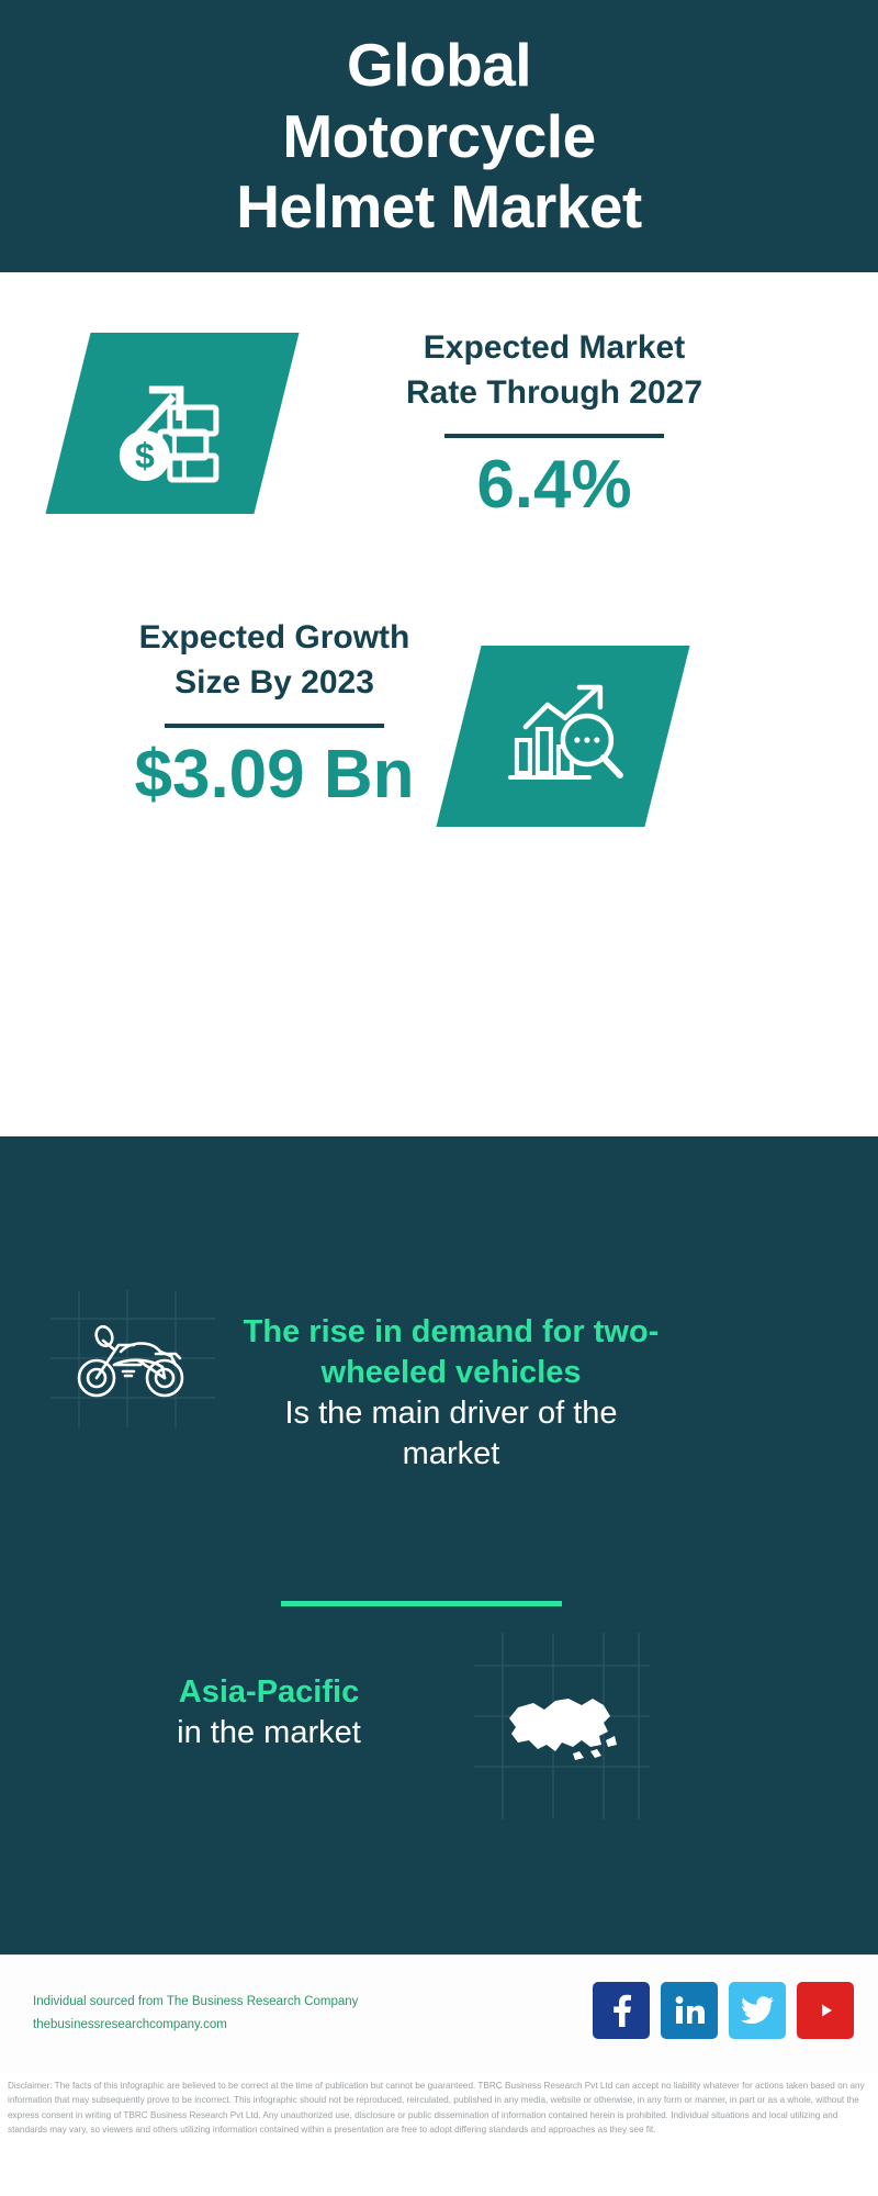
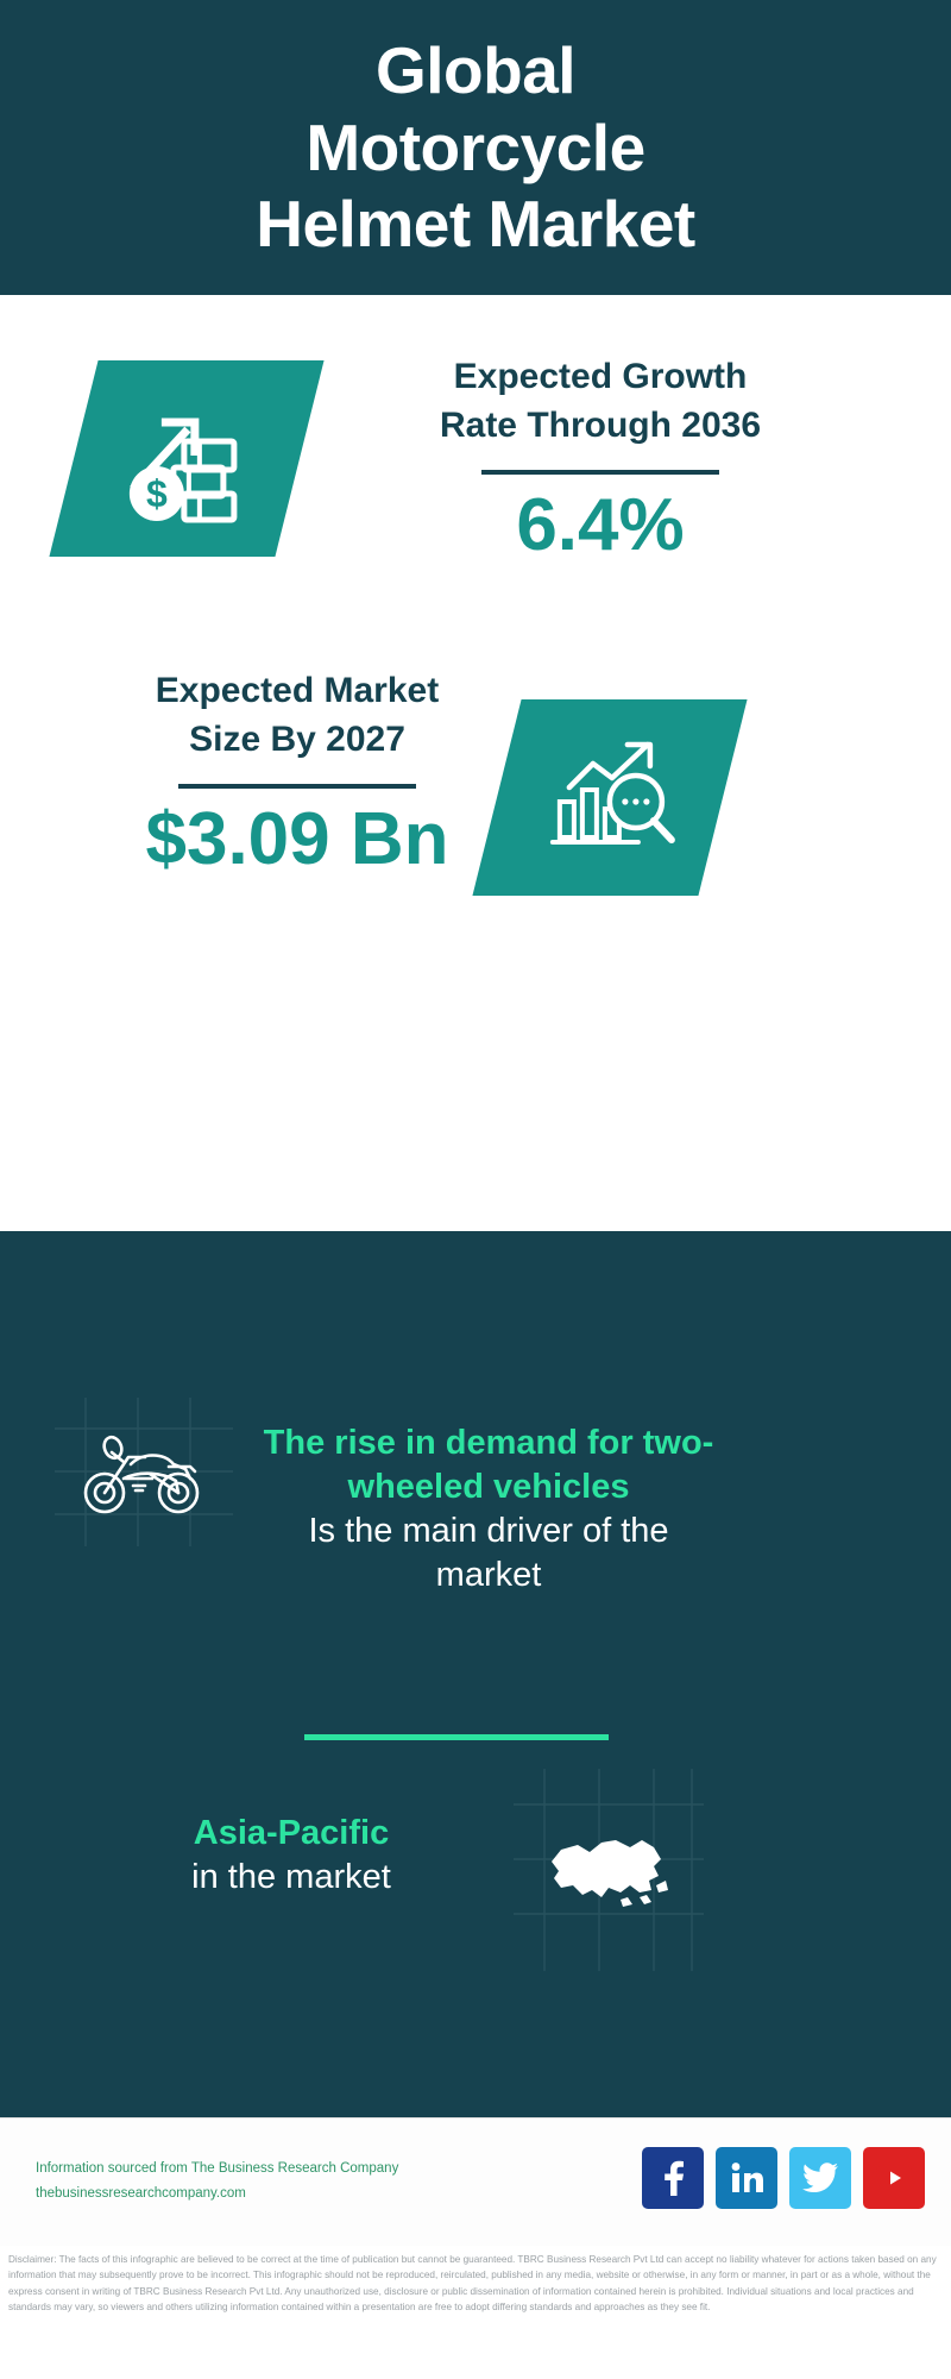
  Global
  Motorcycle
  Helmet Market
- Expected Market
+ Expected Growth
- Rate Through 2027
+ Rate Through 2036
  6.4%
- Expected Growth
+ Expected Market
- Size By 2023
+ Size By 2027
  $3.09 Bn
  The rise in demand for two-
  wheeled vehicles
  Is the main driver of the
  market
  Asia-Pacific
  in the market
- Individual sourced from The Business Research Company
+ Information sourced from The Business Research Company
  thebusinessresearchcompany.com
- Disclaimer: The facts of this infographic are believed to be correct at the time of publication but cannot be guaranteed. TBRC Business Research Pvt Ltd can accept no liability whatever for actions taken based on any information that may subsequently prove to be incorrect. This infographic should not be reproduced, reirculated, published in any media, website or otherwise, in any form or manner, in part or as a whole, without the express consent in writing of TBRC Business Research Pvt Ltd. Any unauthorized use, disclosure or public dissemination of information contained herein is prohibited. Individual situations and local utilizing and standards may vary, so viewers and others utilizing information contained within a presentation are free to adopt differing standards and approaches as they see fit.
+ Disclaimer: The facts of this infographic are believed to be correct at the time of publication but cannot be guaranteed. TBRC Business Research Pvt Ltd can accept no liability whatever for actions taken based on any information that may subsequently prove to be incorrect. This infographic should not be reproduced, reirculated, published in any media, website or otherwise, in any form or manner, in part or as a whole, without the express consent in writing of TBRC Business Research Pvt Ltd. Any unauthorized use, disclosure or public dissemination of information contained herein is prohibited. Individual situations and local practices and standards may vary, so viewers and others utilizing information contained within a presentation are free to adopt differing standards and approaches as they see fit.
